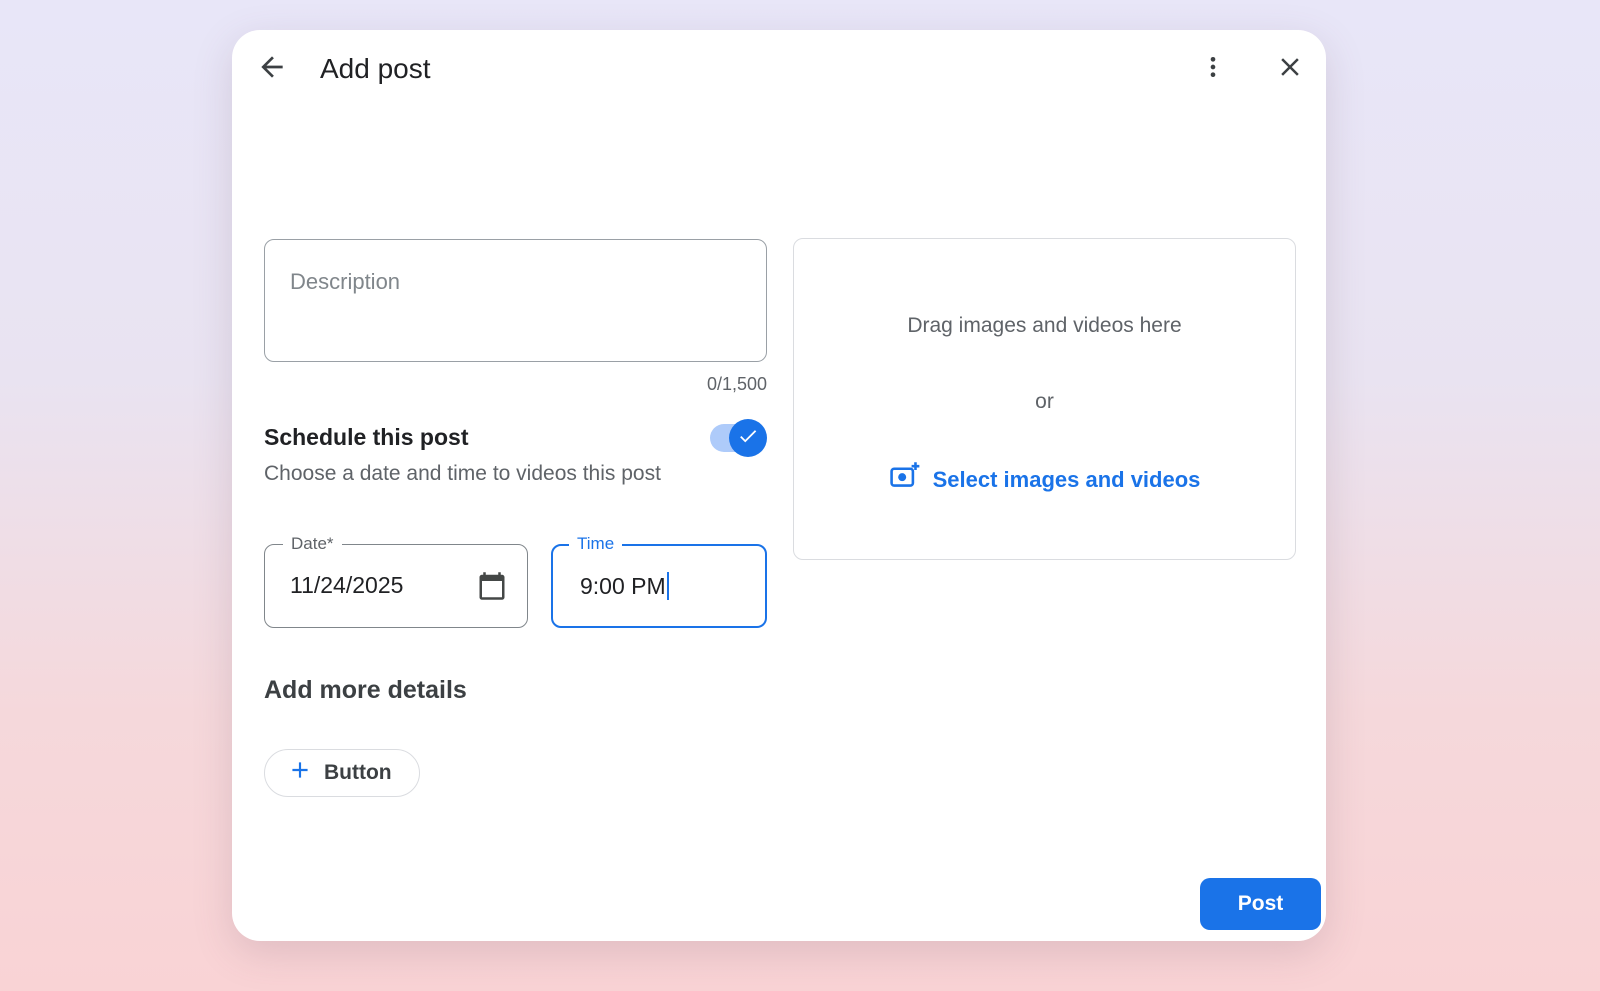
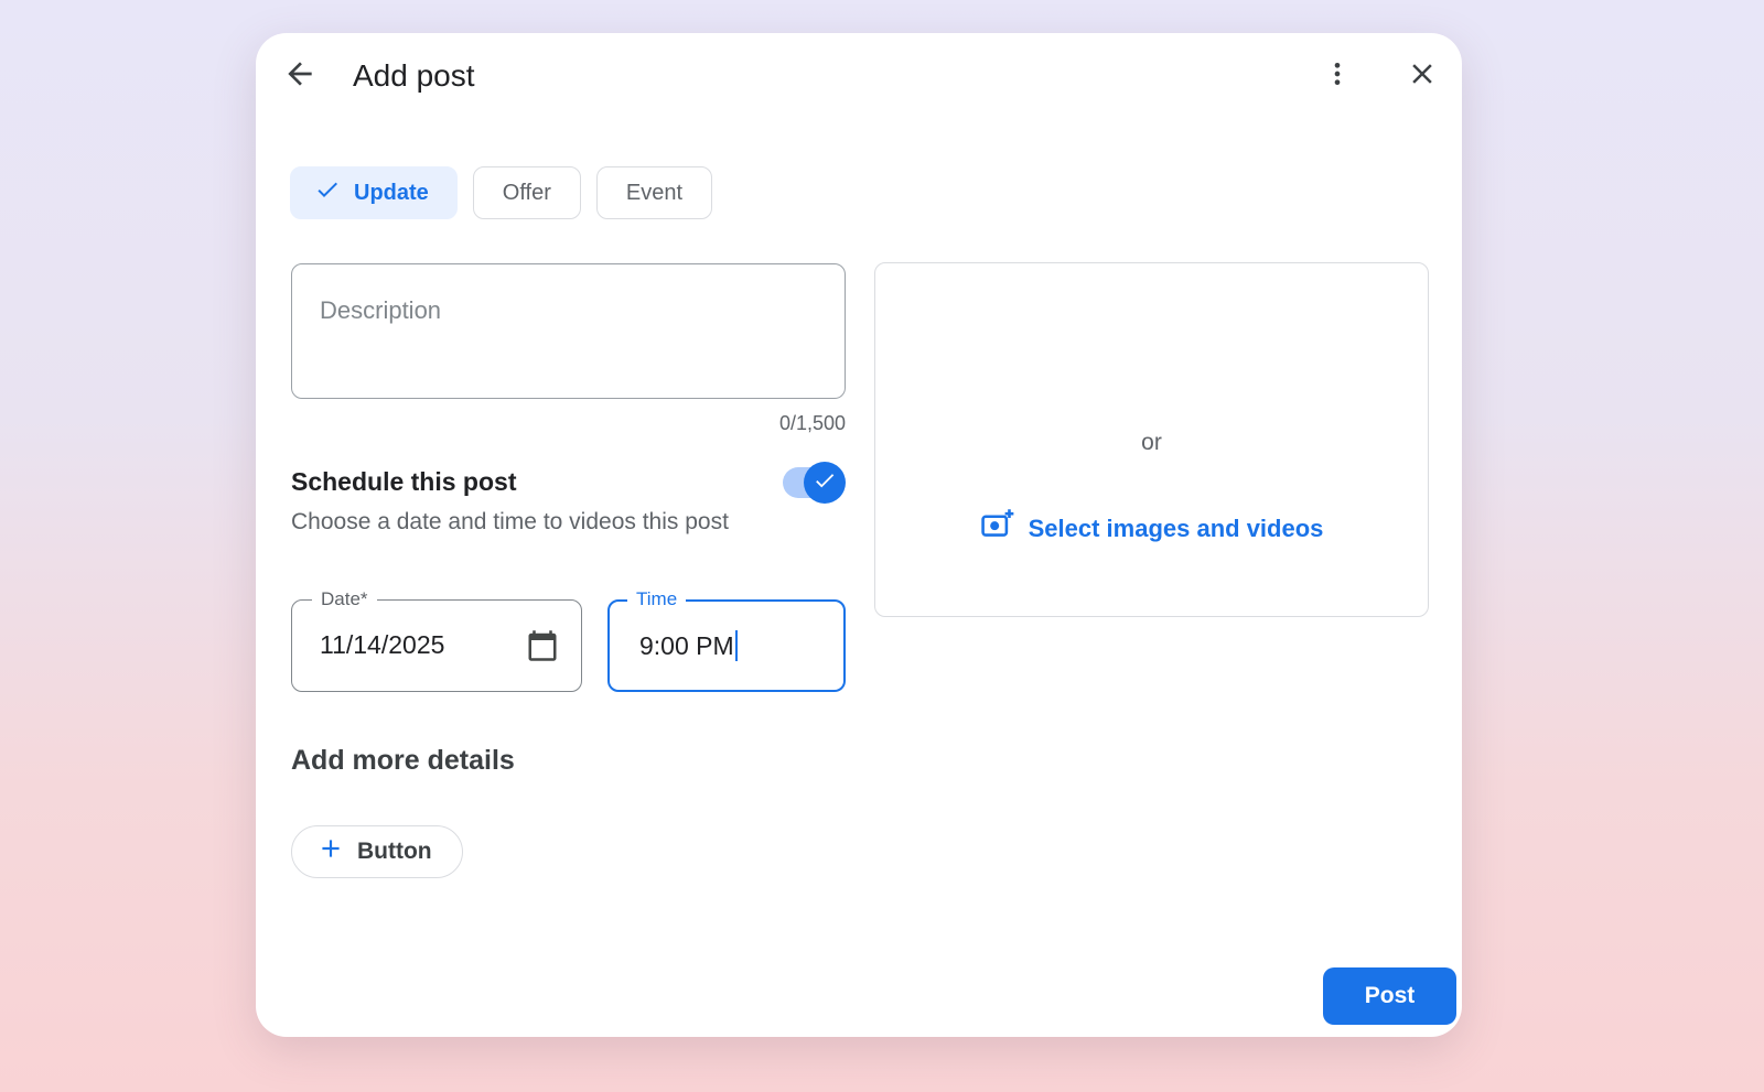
  Add post
+ Update
+ Offer
+ Event
  Description
  0/1,500
  Schedule this post
  Choose a date and time to videos this post
  Date*
- 11/24/2025
+ 11/14/2025
  Time
  9:00 PM
  Add more details
  Button
- Drag images and videos here
  or
  Select images and videos
  Post
